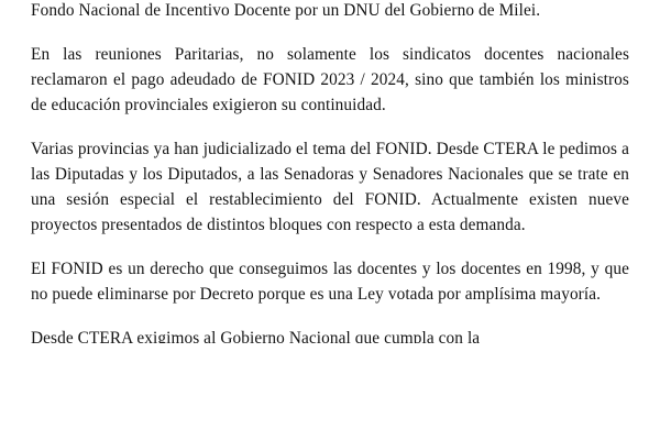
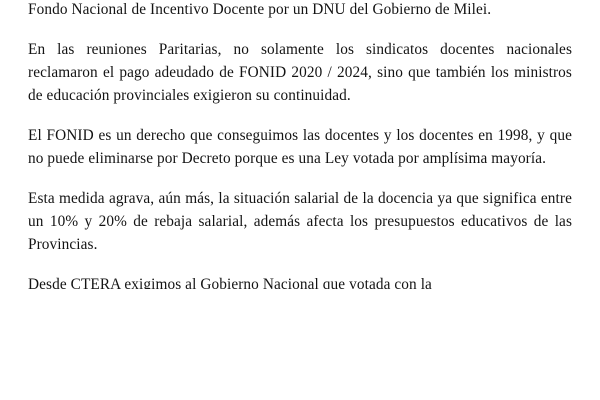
  Fondo Nacional de Incentivo Docente por un DNU del Gobierno de Milei.
- En las reuniones Paritarias, no solamente los sindicatos docentes nacionales reclamaron el pago adeudado de FONID 2023 / 2024, sino que también los ministros de educación provinciales exigieron su continuidad.
+ En las reuniones Paritarias, no solamente los sindicatos docentes nacionales reclamaron el pago adeudado de FONID 2020 / 2024, sino que también los ministros de educación provinciales exigieron su continuidad.
- Varias provincias ya han judicializado el tema del FONID. Desde CTERA le pedimos a las Diputadas y los Diputados, a las Senadoras y Senadores Nacionales que se trate en una sesión especial el restablecimiento del FONID. Actualmente existen nueve proyectos presentados de distintos bloques con respecto a esta demanda.
  El FONID es un derecho que conseguimos las docentes y los docentes en 1998, y que no puede eliminarse por Decreto porque es una Ley votada por amplísima mayoría.
+ Esta medida agrava, aún más, la situación salarial de la docencia ya que significa entre un 10% y 20% de rebaja salarial, además afecta los presupuestos educativos de las Provincias.
- Desde CTERA exigimos al Gobierno Nacional que cumpla con la
+ Desde CTERA exigimos al Gobierno Nacional que votada con la
